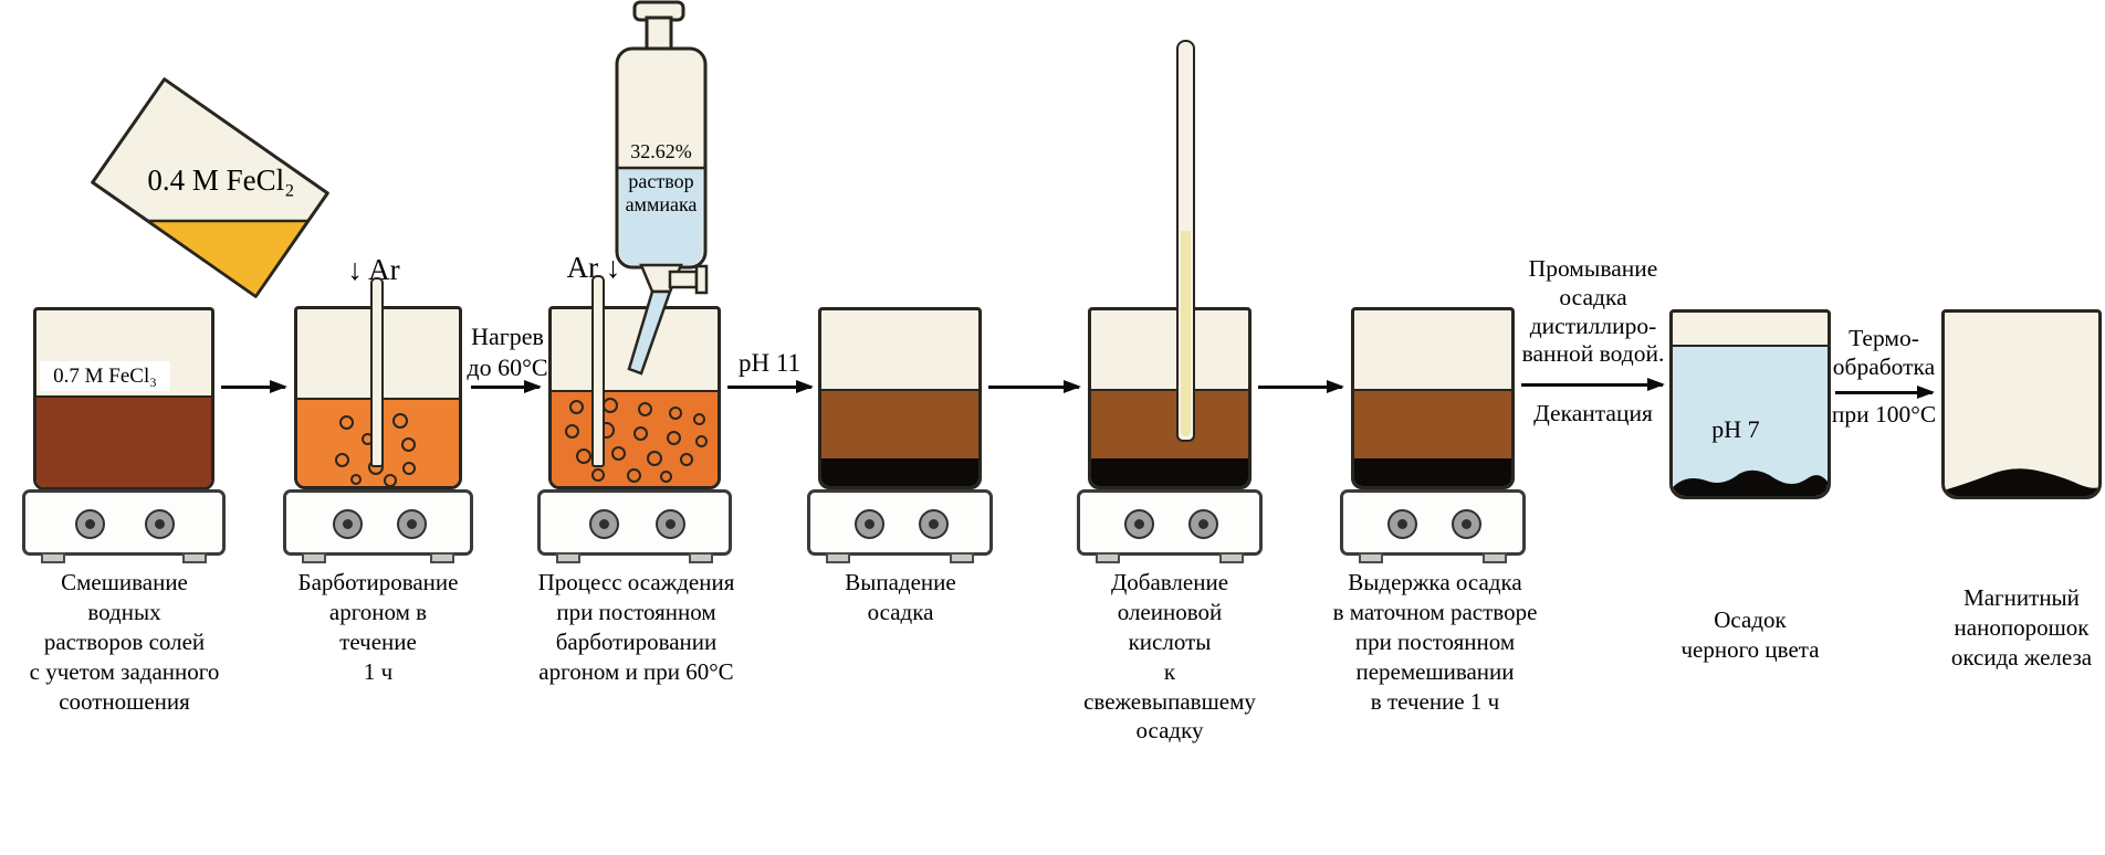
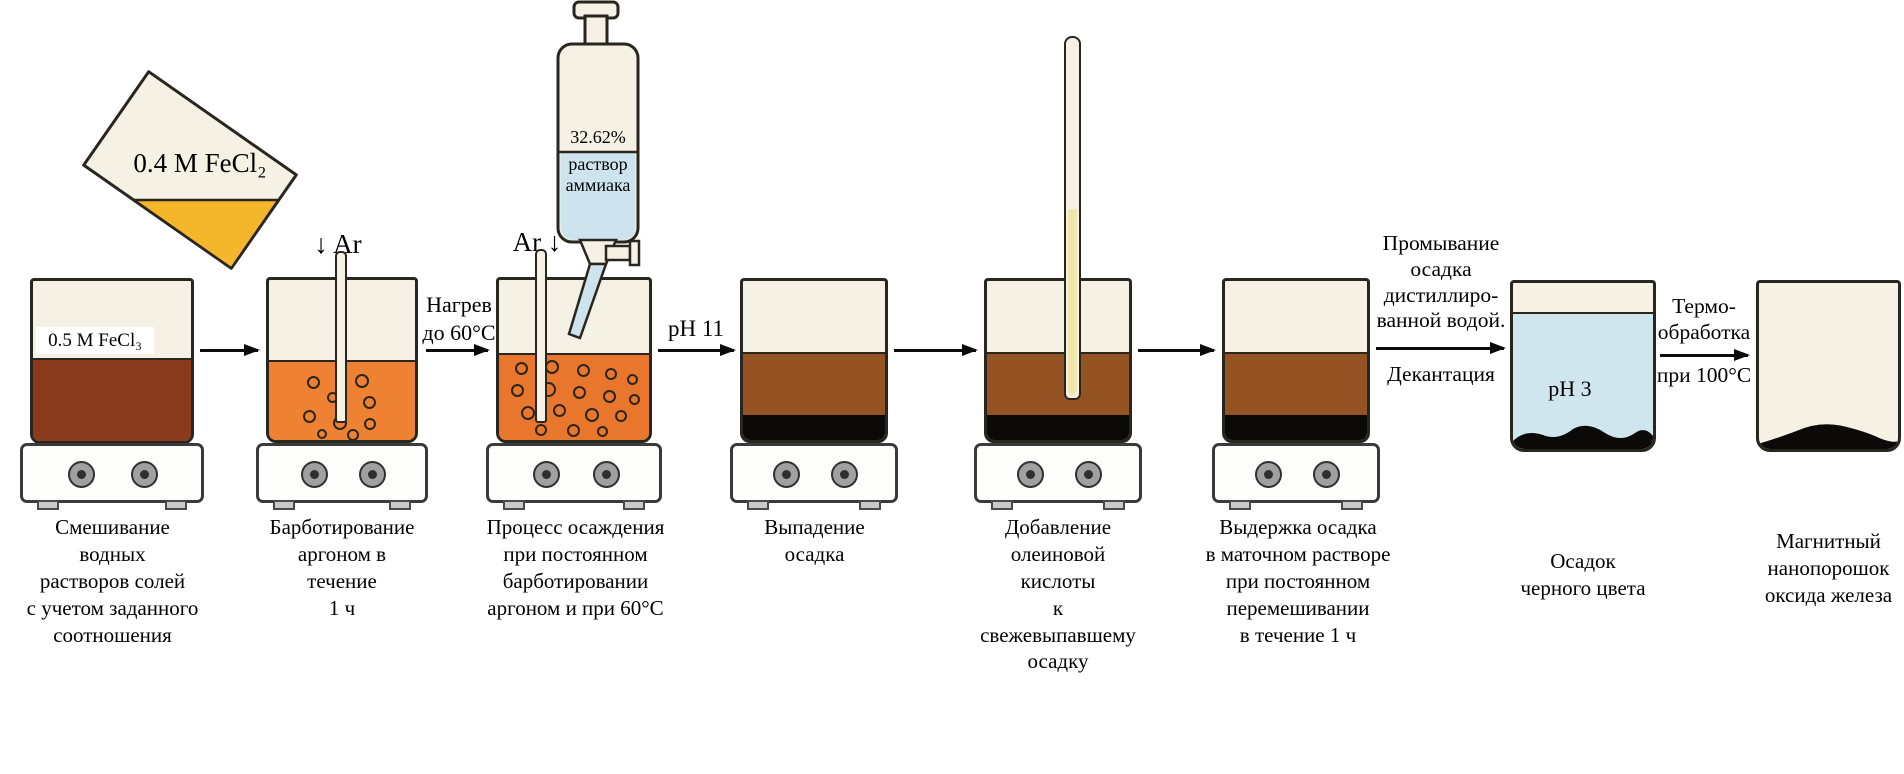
  0.4 M FeCl₂
- 0.7 M FeCl₃
+ 0.5 M FeCl₃
  Смешивание
  водных
  растворов солей
  с учетом заданного
  соотношения
  ↓ Ar
  Барботирование
  аргоном в
  течение
  1 ч
  Нагрев
  до 60°C
  Ar ↓
  32.62%
  раствор
  аммиака
  Процесс осаждения
  при постоянном
  барботировании
  аргоном и при 60°C
  pH 11
  Выпадение
  осадка
  Добавление
  олеиновой
  кислоты
  к свежевыпавшему
  осадку
  Выдержка осадка
  в маточном растворе
  при постоянном
  перемешивании
  в течение 1 ч
  Промывание
  осадка
  дистиллиро-
  ванной водой.
  Декантация
- pH 7
+ pH 3
  Осадок
  черного цвета
  Термо-
  обработка
  при 100°C
  Магнитный
  нанопорошок
  оксида железа
